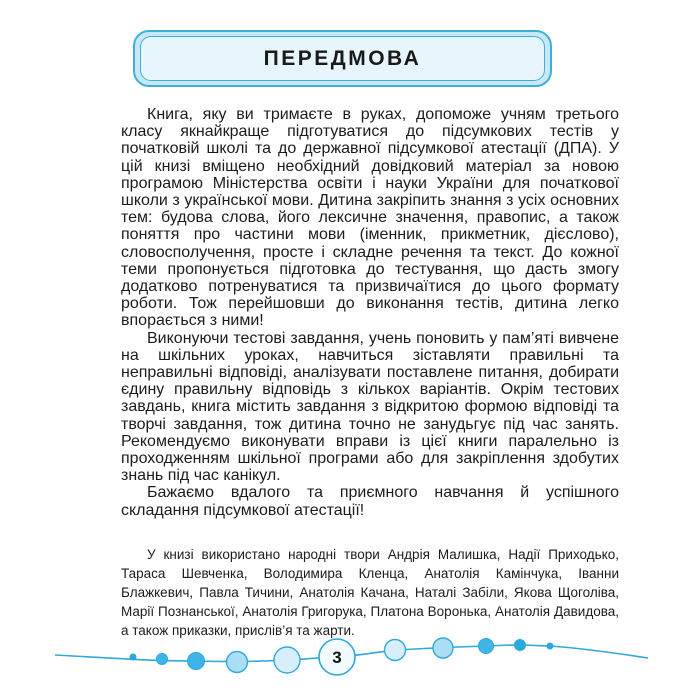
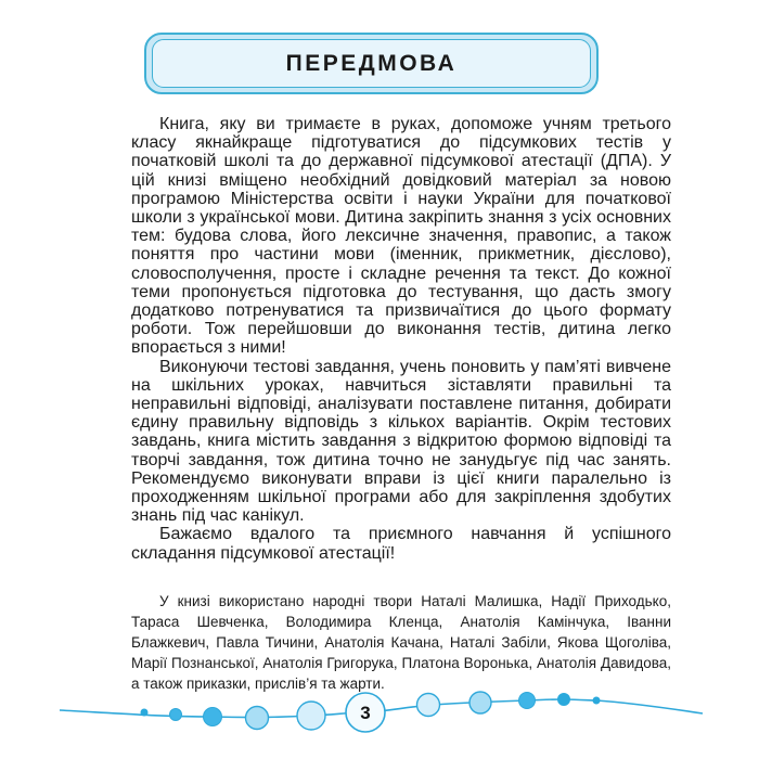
  ПЕРЕДМОВА
  Книга, яку ви тримаєте в руках, допоможе учням третього класу якнайкраще підготуватися до підсумкових тестів у початковій школі та до державної підсумкової атестації (ДПА). У цій книзі вміщено необхідний довідковий матеріал за новою програмою Міністерства освіти і науки України для початкової школи з української мови. Дитина закріпить знання з усіх основних тем: будова слова, його лексичне значення, правопис, а також поняття про частини мови (іменник, прикметник, дієслово), словосполучення, просте і складне речення та текст. До кожної теми пропонується підготовка до тестування, що дасть змогу додатково потренуватися та призвичаїтися до цього формату роботи. Тож перейшовши до виконання тестів, дитина легко впорається з ними!
  Виконуючи тестові завдання, учень поновить у пам’яті вивчене на шкільних уроках, навчиться зіставляти правильні та неправильні відповіді, аналізувати поставлене питання, добирати єдину правильну відповідь з кількох варіантів. Окрім тестових завдань, книга містить завдання з відкритою формою відповіді та творчі завдання, тож дитина точно не занудьгує під час занять. Рекомендуємо виконувати вправи із цієї книги паралельно із проходженням шкільної програми або для закріплення здобутих знань під час канікул.
  Бажаємо вдалого та приємного навчання й успішного складання підсумкової атестації!
- У книзі використано народні твори Андрія Малишка, Надії Приходько, Тараса Шевченка, Володимира Кленца, Анатолія Камінчука, Іванни Блажкевич, Павла Тичини, Анатолія Качана, Наталі Забіли, Якова Щоголіва, Марії Познанської, Анатолія Григорука, Платона Воронька, Анатолія Давидова, а також приказки, прислів’я та жарти.
+ У книзі використано народні твори Наталі Малишка, Надії Приходько, Тараса Шевченка, Володимира Кленца, Анатолія Камінчука, Іванни Блажкевич, Павла Тичини, Анатолія Качана, Наталі Забіли, Якова Щоголіва, Марії Познанської, Анатолія Григорука, Платона Воронька, Анатолія Давидова, а також приказки, прислів’я та жарти.
  3
